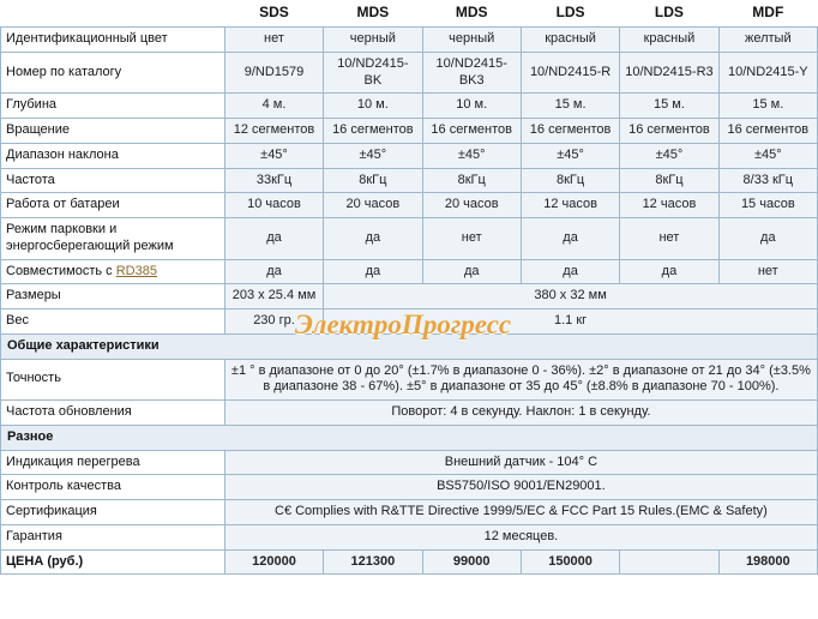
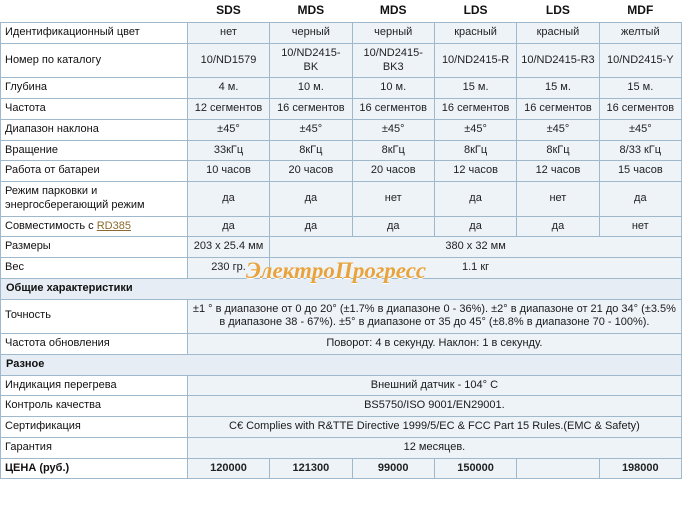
  	SDS	MDS	MDS	LDS	LDS	MDF
  Идентификационный цвет	нет	черный	черный	красный	красный	желтый
- Номер по каталогу	9/ND1579	10/ND2415-BK	10/ND2415-BK3	10/ND2415-R	10/ND2415-R3	10/ND2415-Y
+ Номер по каталогу	10/ND1579	10/ND2415-BK	10/ND2415-BK3	10/ND2415-R	10/ND2415-R3	10/ND2415-Y
  Глубина	4 м.	10 м.	10 м.	15 м.	15 м.	15 м.
- Вращение	12 сегментов	16 сегментов	16 сегментов	16 сегментов	16 сегментов	16 сегментов
+ Частота	12 сегментов	16 сегментов	16 сегментов	16 сегментов	16 сегментов	16 сегментов
  Диапазон наклона	±45°	±45°	±45°	±45°	±45°	±45°
- Частота	33кГц	8кГц	8кГц	8кГц	8кГц	8/33 кГц
+ Вращение	33кГц	8кГц	8кГц	8кГц	8кГц	8/33 кГц
  Работа от батареи	10 часов	20 часов	20 часов	12 часов	12 часов	15 часов
  Режим парковки и энергосберегающий режим	да	да	нет	да	нет	да
  Совместимость с RD385	да	да	да	да	да	нет
  Размеры	203 x 25.4 мм	380 x 32 мм
  Вес	230 гр.	1.1 кг
  Общие характеристики
  Точность	±1 ° в диапазоне от 0 до 20° (±1.7% в диапазоне 0 - 36%). ±2° в диапазоне от 21 до 34° (±3.5% в диапазоне 38 - 67%). ±5° в диапазоне от 35 до 45° (±8.8% в диапазоне 70 - 100%).
  Частота обновления	Поворот: 4 в секунду. Наклон: 1 в секунду.
  Разное
  Индикация перегрева	Внешний датчик - 104° С
  Контроль качества	BS5750/ISO 9001/EN29001.
  Сертификация	C€ Complies with R&TTE Directive 1999/5/EC & FCC Part 15 Rules.(EMC & Safety)
  Гарантия	12 месяцев.
  ЦЕНА (руб.)	120000	121300	99000	150000		198000
  ЭлектроПрогресс
